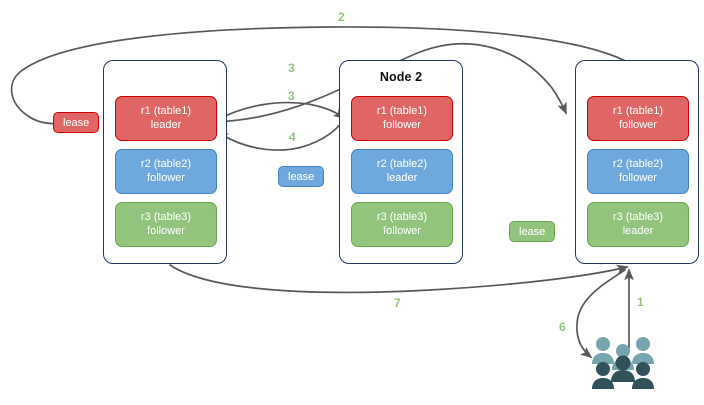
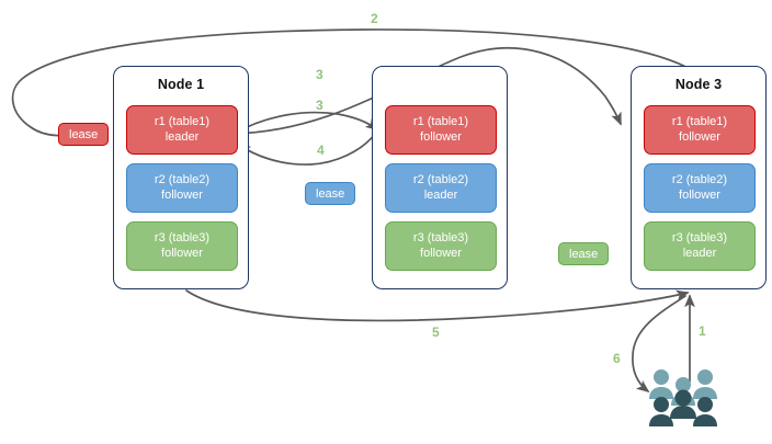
+ Node 1
  r1 (table1)
  leader
  r2 (table2)
  follower
  r3 (table3)
  follower
- Node 2
  r1 (table1)
  follower
  r2 (table2)
  leader
  r3 (table3)
  follower
+ Node 3
  r1 (table1)
  follower
  r2 (table2)
  follower
  r3 (table3)
  leader
  lease
  lease
  lease
  1
  2
  3
  3
  4
- 7
+ 5
  6
